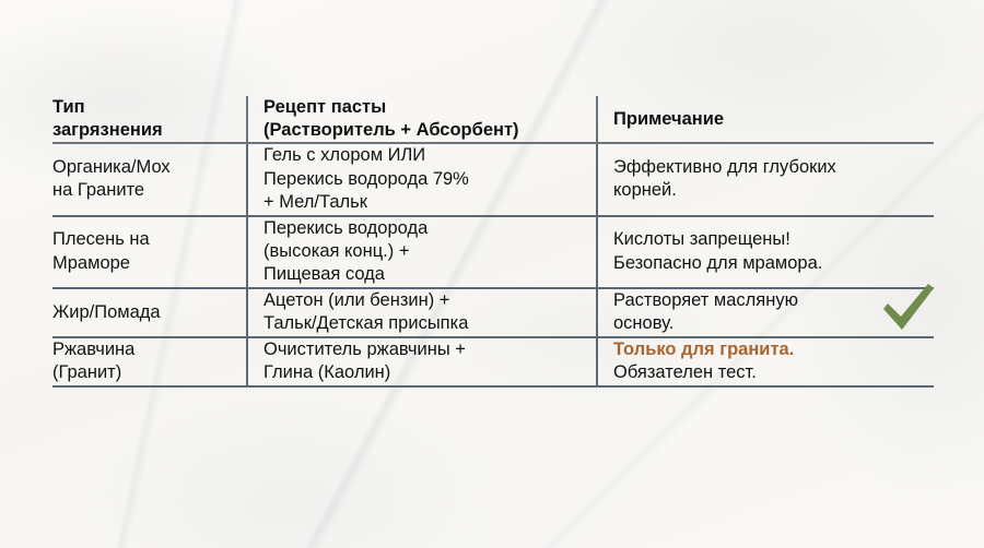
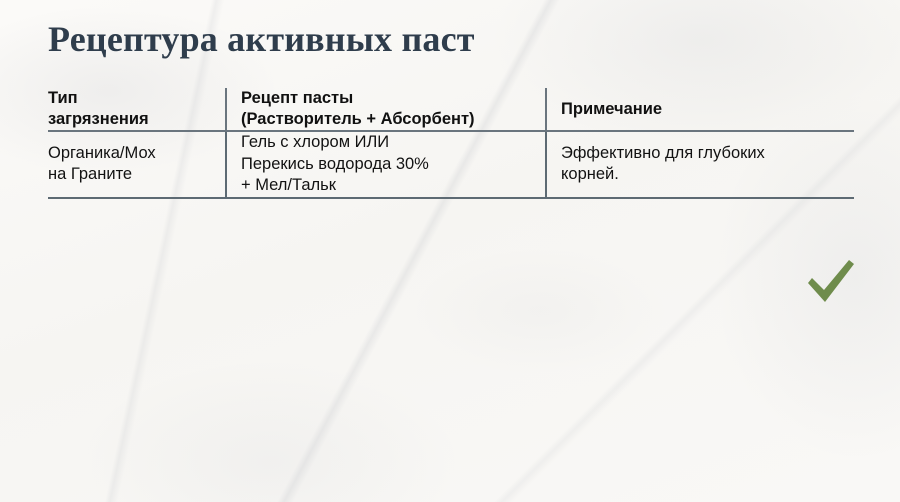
+ Рецептура активных паст
  Тип загрязнения	Рецепт пасты (Растворитель + Абсорбент)	Примечание
- Органика/Мох на Граните	Гель с хлором ИЛИ Перекись водорода 79% + Мел/Тальк	Эффективно для глубоких корней.
+ Органика/Мох на Граните	Гель с хлором ИЛИ Перекись водорода 30% + Мел/Тальк	Эффективно для глубоких корней.
- Плесень на Мраморе	Перекись водорода (высокая конц.) + Пищевая сода	Кислоты запрещены! Безопасно для мрамора.
- Жир/Помада	Ацетон (или бензин) + Тальк/Детская присыпка	Растворяет масляную основу.
- Ржавчина (Гранит)	Очиститель ржавчины + Глина (Каолин)	Только для гранита. Обязателен тест.
